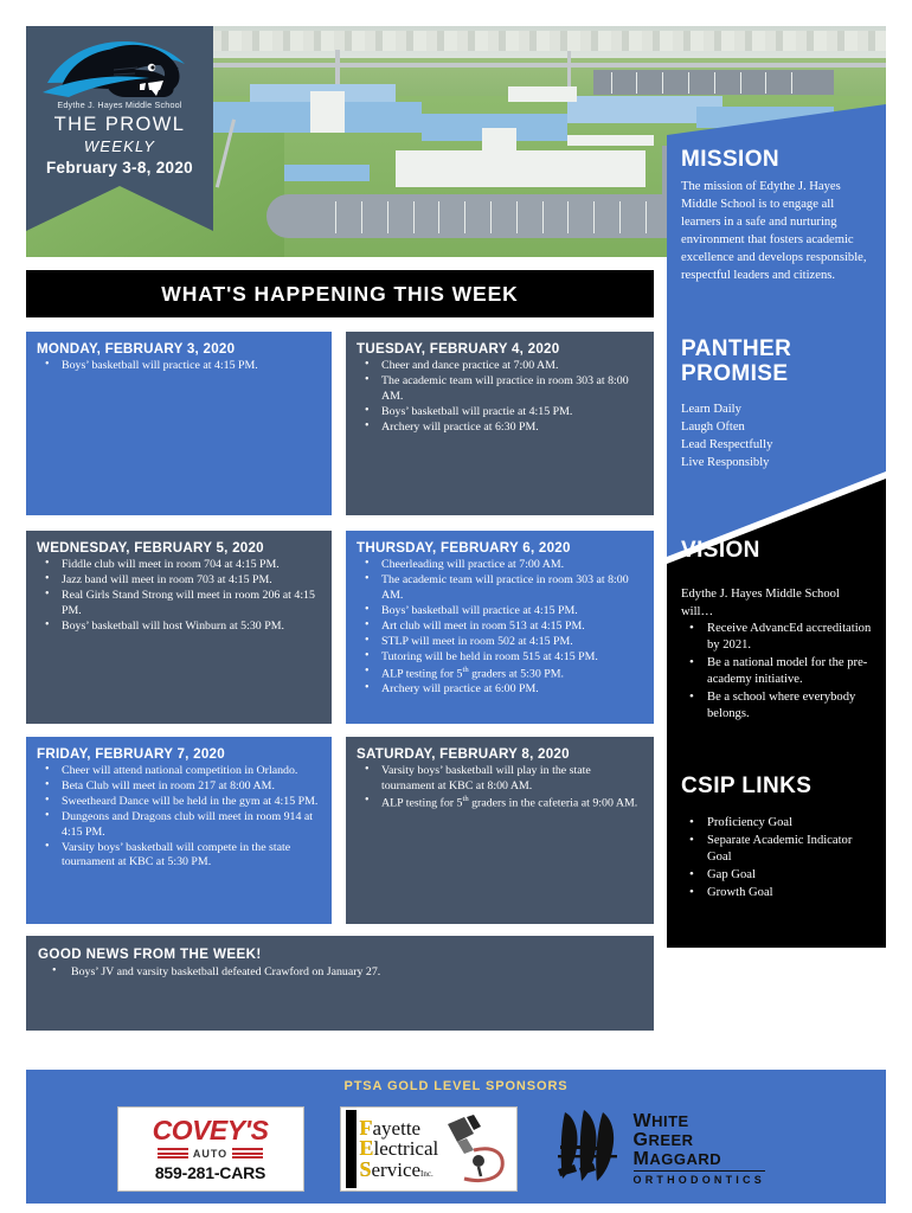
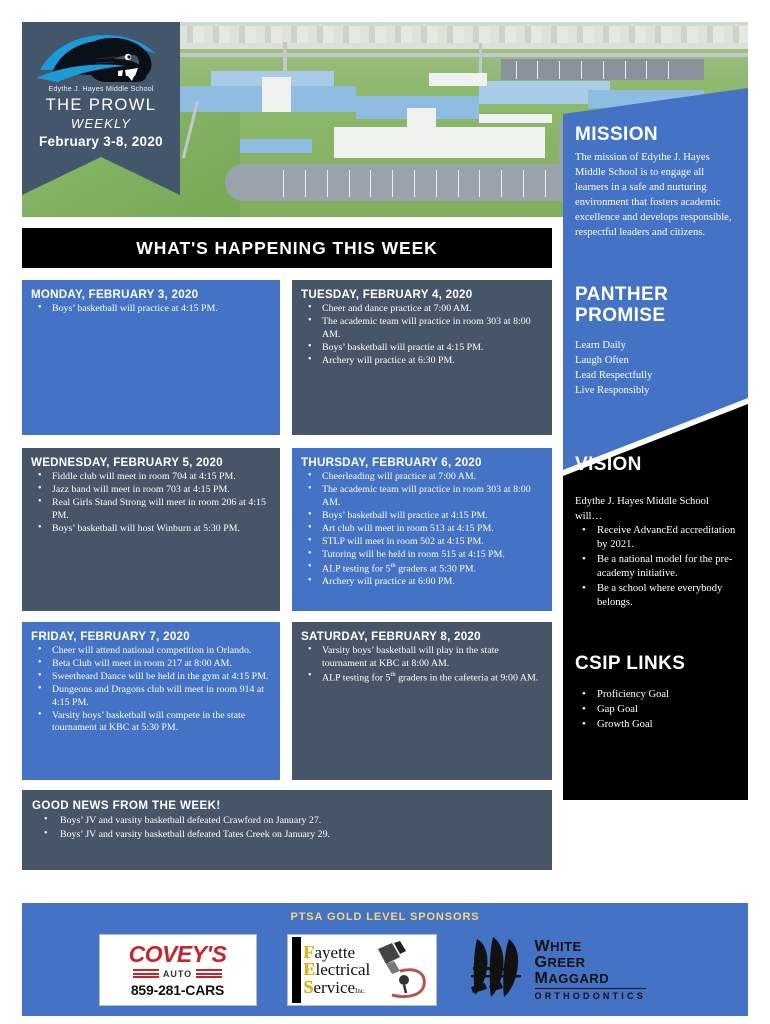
  Edythe J. Hayes Middle School
  THE PROWL
  WEEKLY
  February 3-8, 2020
  MISSION
  The mission of Edythe J. Hayes Middle School is to engage all learners in a safe and nurturing environment that fosters academic excellence and develops responsible, respectful leaders and citizens.
  PANTHER
  PROMISE
  Learn Daily
  Laugh Often
  Lead Respectfully
  Live Responsibly
  VISION
  Edythe J. Hayes Middle School will…
  Receive AdvancEd accreditation by 2021.
  Be a national model for the pre-academy initiative.
  Be a school where everybody belongs.
  CSIP LINKS
  Proficiency Goal
- Separate Academic Indicator Goal
  Gap Goal
  Growth Goal
  WHAT'S HAPPENING THIS WEEK
  MONDAY, FEBRUARY 3, 2020
  Boys’ basketball will practice at 4:15 PM.
  TUESDAY, FEBRUARY 4, 2020
  Cheer and dance practice at 7:00 AM.
  The academic team will practice in room 303 at 8:00 AM.
  Boys’ basketball will practie at 4:15 PM.
  Archery will practice at 6:30 PM.
  WEDNESDAY, FEBRUARY 5, 2020
  Fiddle club will meet in room 704 at 4:15 PM.
  Jazz band will meet in room 703 at 4:15 PM.
  Real Girls Stand Strong will meet in room 206 at 4:15 PM.
  Boys’ basketball will host Winburn at 5:30 PM.
  THURSDAY, FEBRUARY 6, 2020
  Cheerleading will practice at 7:00 AM.
  The academic team will practice in room 303 at 8:00 AM.
  Boys’ basketball will practice at 4:15 PM.
  Art club will meet in room 513 at 4:15 PM.
  STLP will meet in room 502 at 4:15 PM.
  Tutoring will be held in room 515 at 4:15 PM.
  ALP testing for 5 graders at 5:30 PM.
  Archery will practice at 6:00 PM.
  FRIDAY, FEBRUARY 7, 2020
  Cheer will attend national competition in Orlando.
  Beta Club will meet in room 217 at 8:00 AM.
  Sweetheard Dance will be held in the gym at 4:15 PM.
  Dungeons and Dragons club will meet in room 914 at 4:15 PM.
  Varsity boys’ basketball will compete in the state tournament at KBC at 5:30 PM.
  SATURDAY, FEBRUARY 8, 2020
  Varsity boys’ basketball will play in the state tournament at KBC at 8:00 AM.
  ALP testing for 5 graders in the cafeteria at 9:00 AM.
  GOOD NEWS FROM THE WEEK!
  Boys’ JV and varsity basketball defeated Crawford on January 27.
+ Boys’ JV and varsity basketball defeated Tates Creek on January 29.
  PTSA GOLD LEVEL SPONSORS
  COVEY'S
  AUTO
  859-281-CARS
  F
  ayette
  E
  lectrical
  S
  ervice
  Inc.
  WHITE
  GREER
  MAGGARD
  ORTHODONTICS
